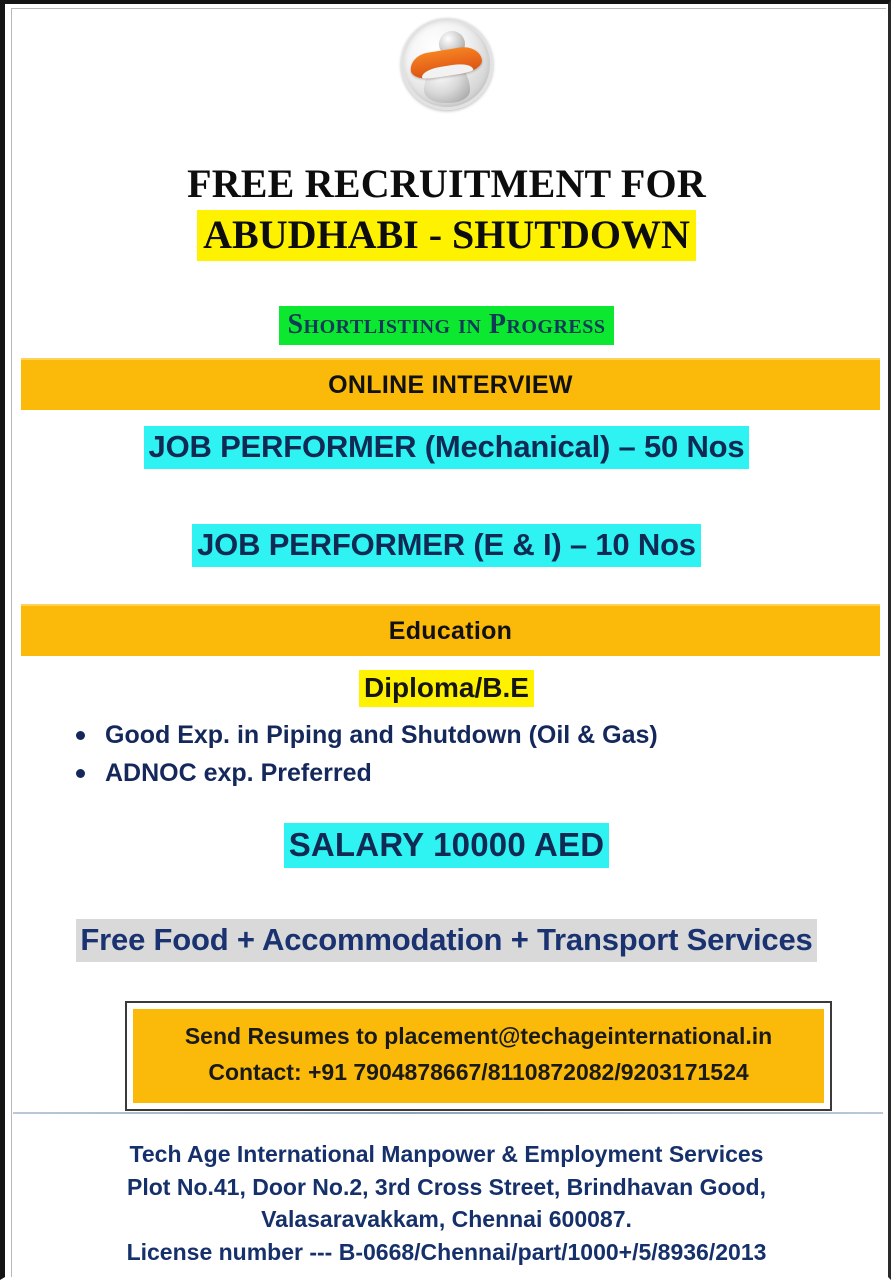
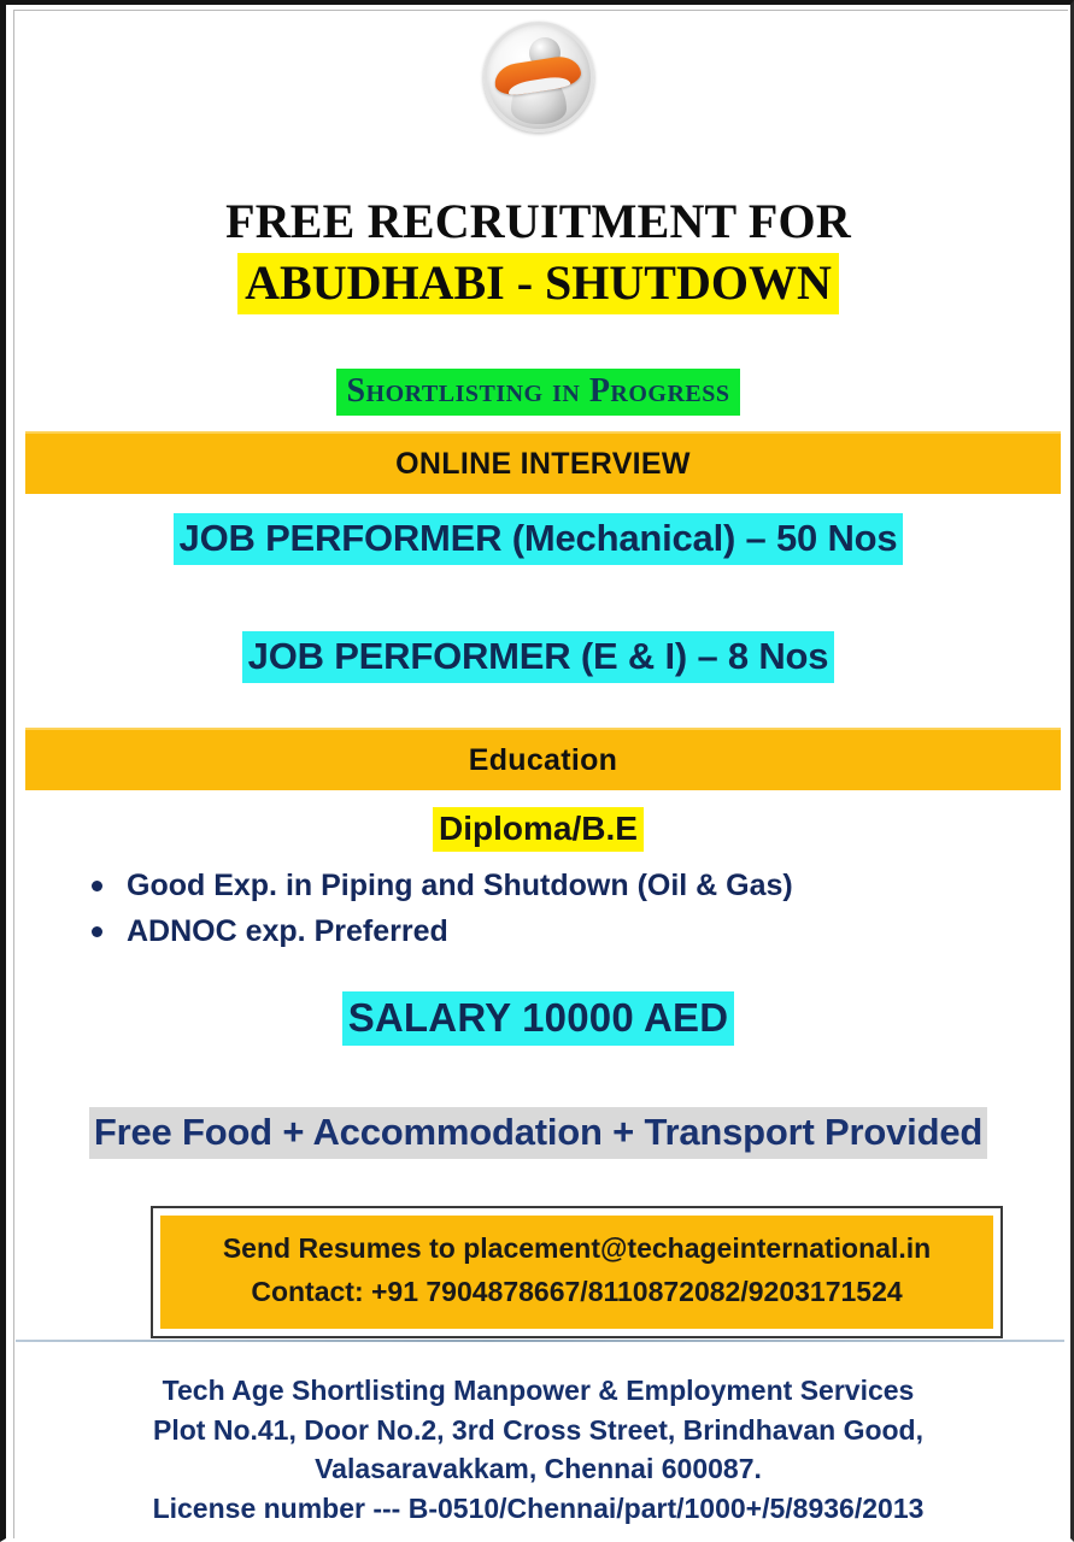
  FREE RECRUITMENT FOR
  ABUDHABI - SHUTDOWN
  Shortlisting in Progress
  ONLINE INTERVIEW
  JOB PERFORMER (Mechanical) – 50 Nos
- JOB PERFORMER (E & I) – 10 Nos
+ JOB PERFORMER (E & I) – 8 Nos
  Education
  Diploma/B.E
  Good Exp. in Piping and Shutdown (Oil & Gas)
  ADNOC exp. Preferred
  SALARY 10000 AED
- Free Food + Accommodation + Transport Services
+ Free Food + Accommodation + Transport Provided
  Send Resumes to placement@techageinternational.in
  Contact: +91 7904878667/8110872082/9203171524
- Tech Age International Manpower & Employment Services
+ Tech Age Shortlisting Manpower & Employment Services
  Plot No.41, Door No.2, 3rd Cross Street, Brindhavan Good,
  Valasaravakkam, Chennai 600087.
- License number --- B-0668/Chennai/part/1000+/5/8936/2013
+ License number --- B-0510/Chennai/part/1000+/5/8936/2013
